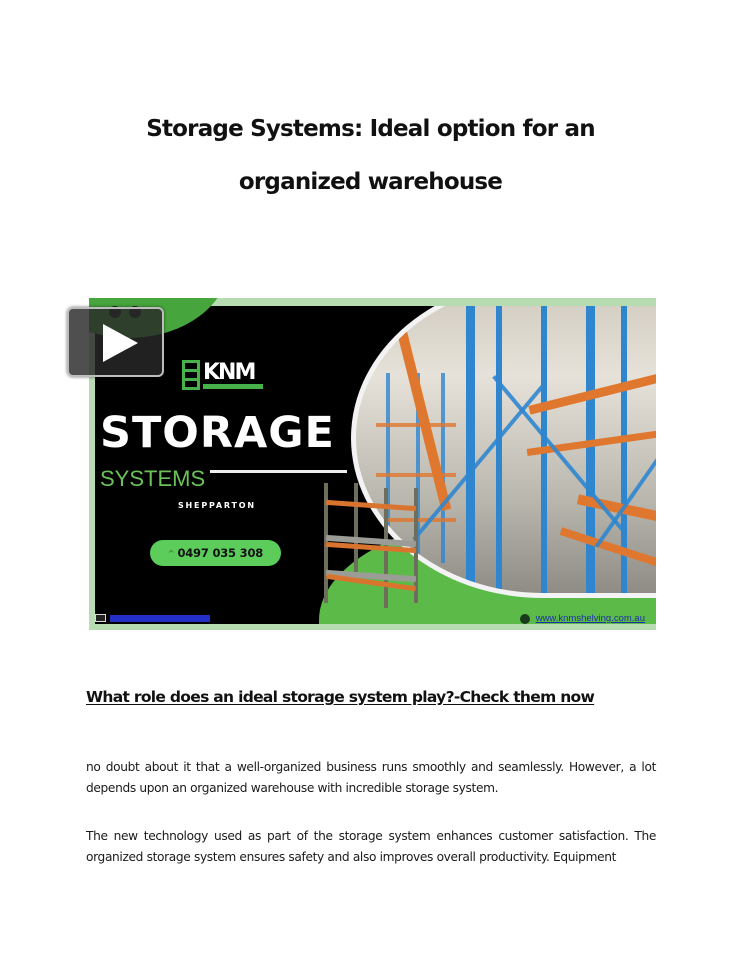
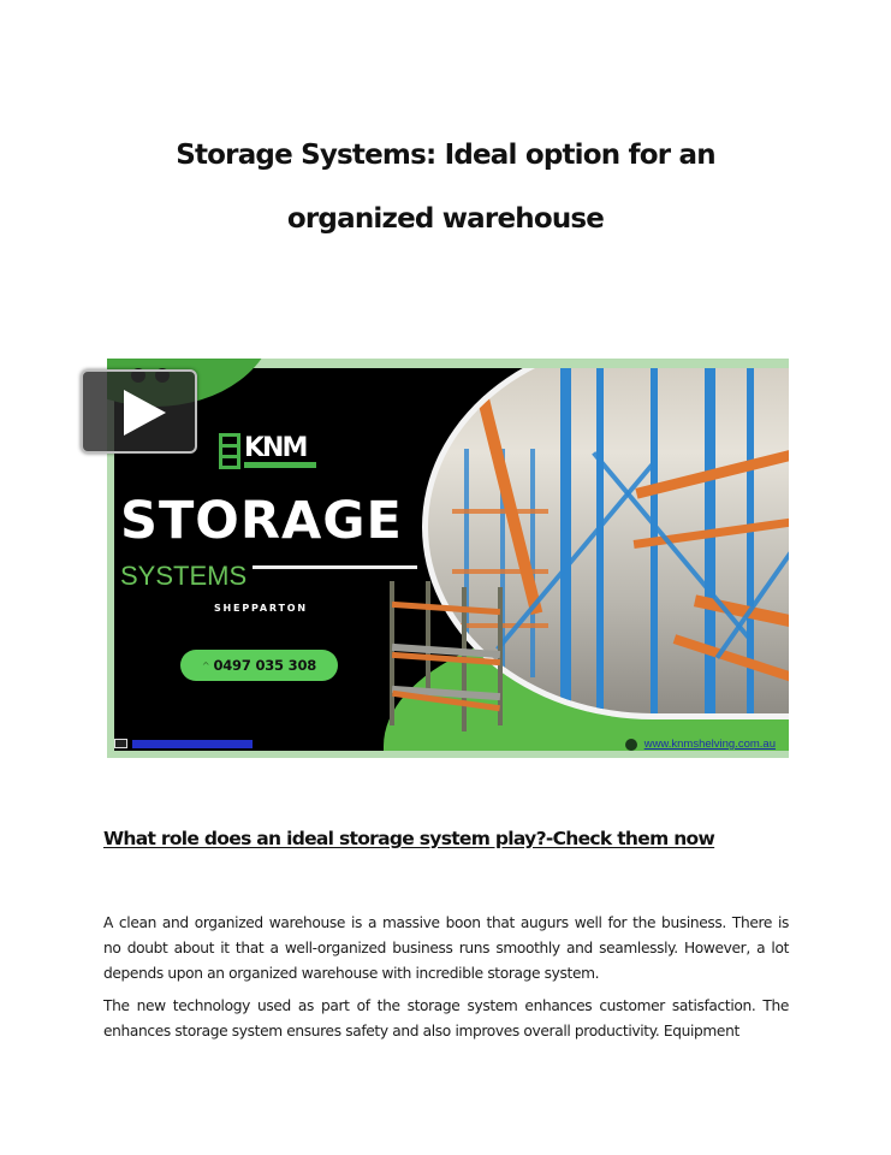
  Storage Systems: Ideal option for an
  organized warehouse
  KNM
  STORAGE
  SYSTEMS
  SHEPPARTON
  ^
  0497 035 308
  www.knmshelving.com.au
  What role does an ideal storage system play?-Check them now
+ A clean and organized warehouse is a massive boon that augurs well for the business. There is
  no doubt about it that a well-organized business runs smoothly and seamlessly. However, a lot
  depends upon an organized warehouse with incredible storage system.
  The new technology used as part of the storage system enhances customer satisfaction. The
- organized storage system ensures safety and also improves overall productivity. Equipment
+ enhances storage system ensures safety and also improves overall productivity. Equipment
